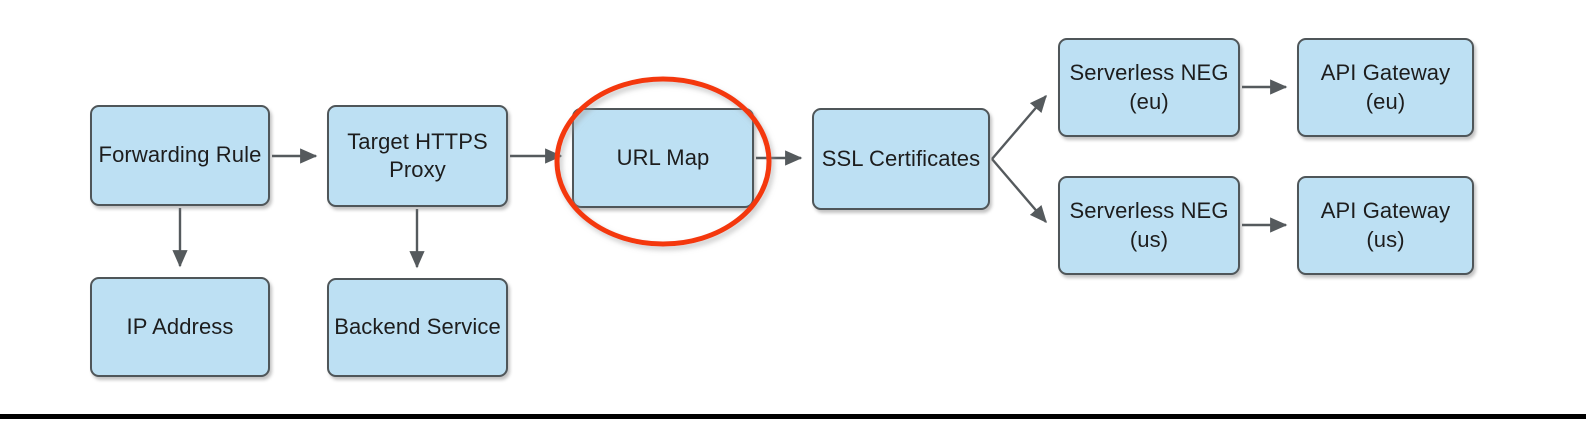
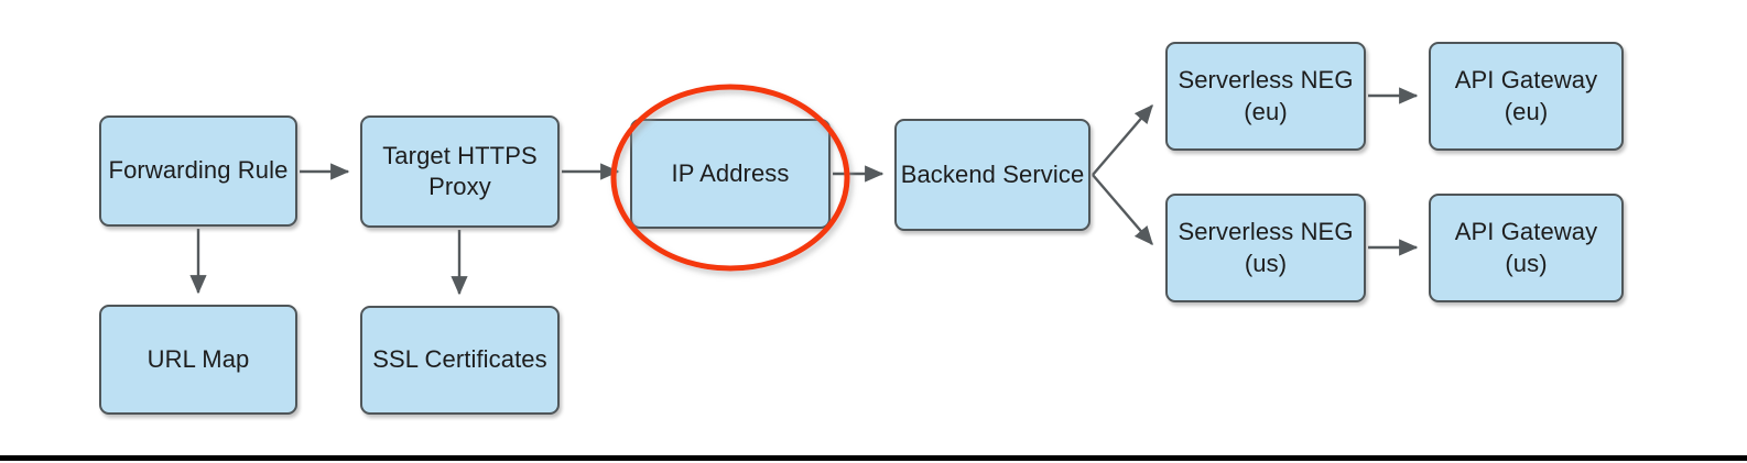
  Forwarding Rule
- IP Address
+ URL Map
  Target HTTPS
  Proxy
- Backend Service
+ SSL Certificates
- URL Map
+ IP Address
- SSL Certificates
+ Backend Service
  Serverless NEG
  (eu)
  Serverless NEG
  (us)
  API Gateway
  (eu)
  API Gateway
  (us)
